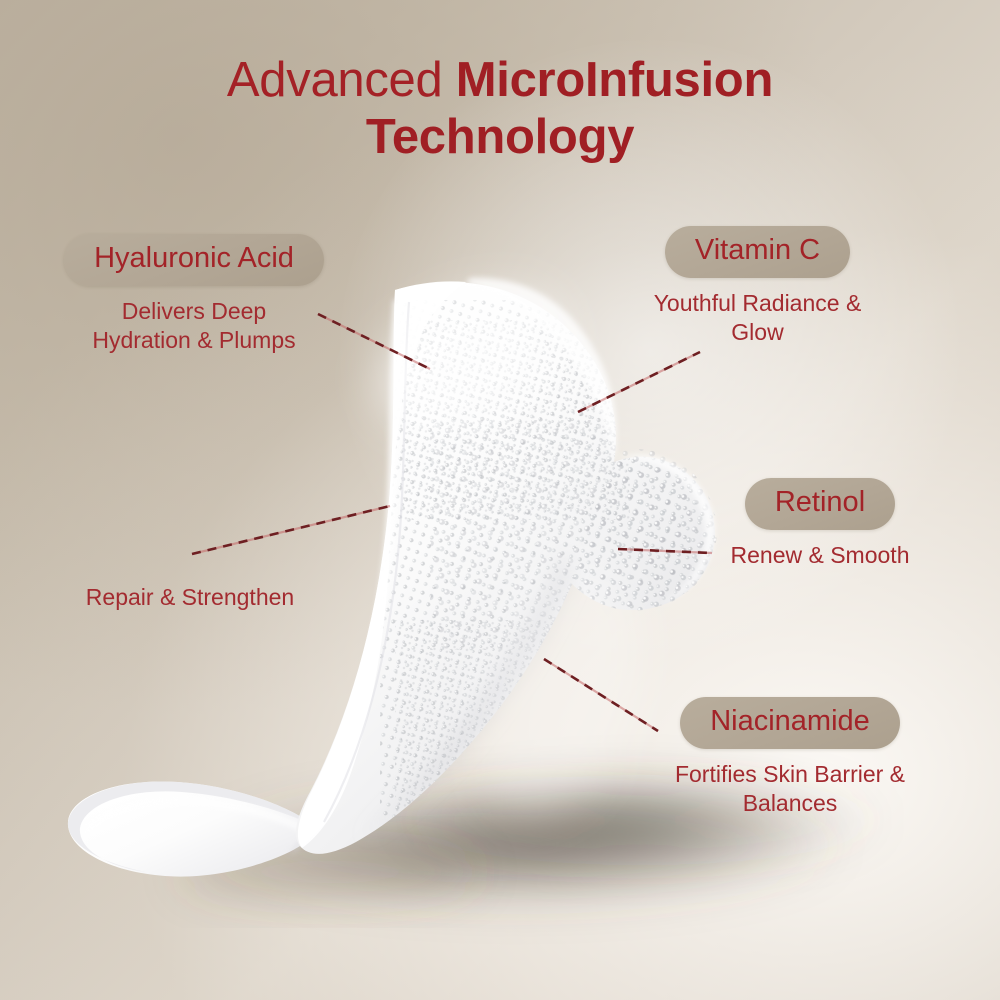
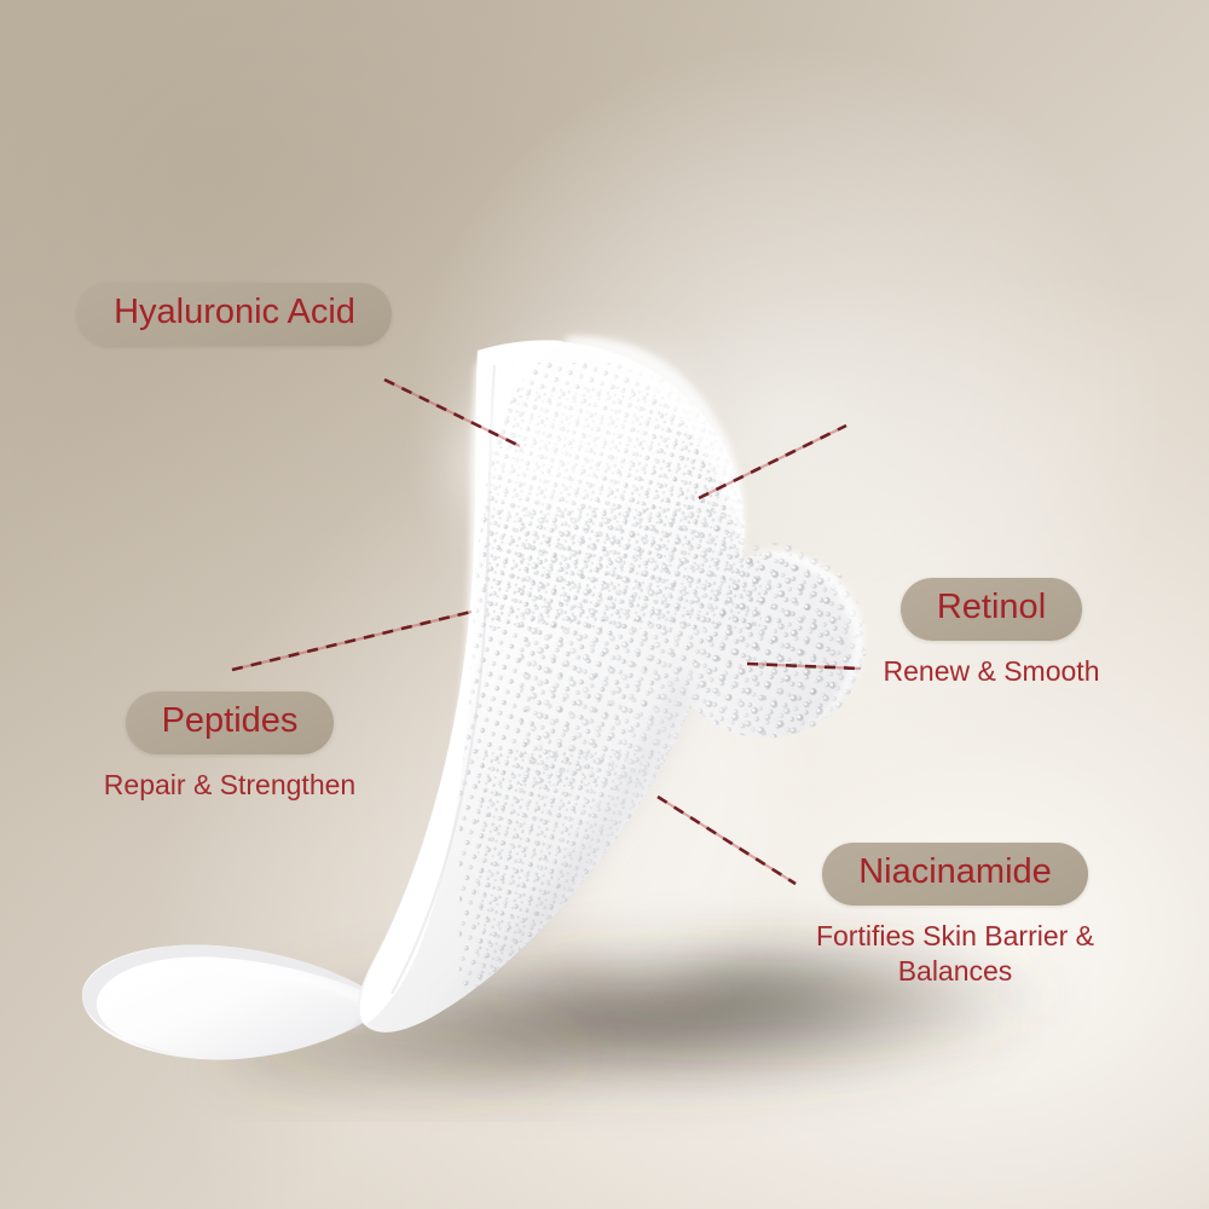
- Advanced MicroInfusion
- Technology
  Hyaluronic Acid
- Delivers Deep
- Hydration & Plumps
- Vitamin C
- Youthful Radiance &
- Glow
  Retinol
  Renew & Smooth
+ Peptides
  Repair & Strengthen
  Niacinamide
  Fortifies Skin Barrier &
  Balances
